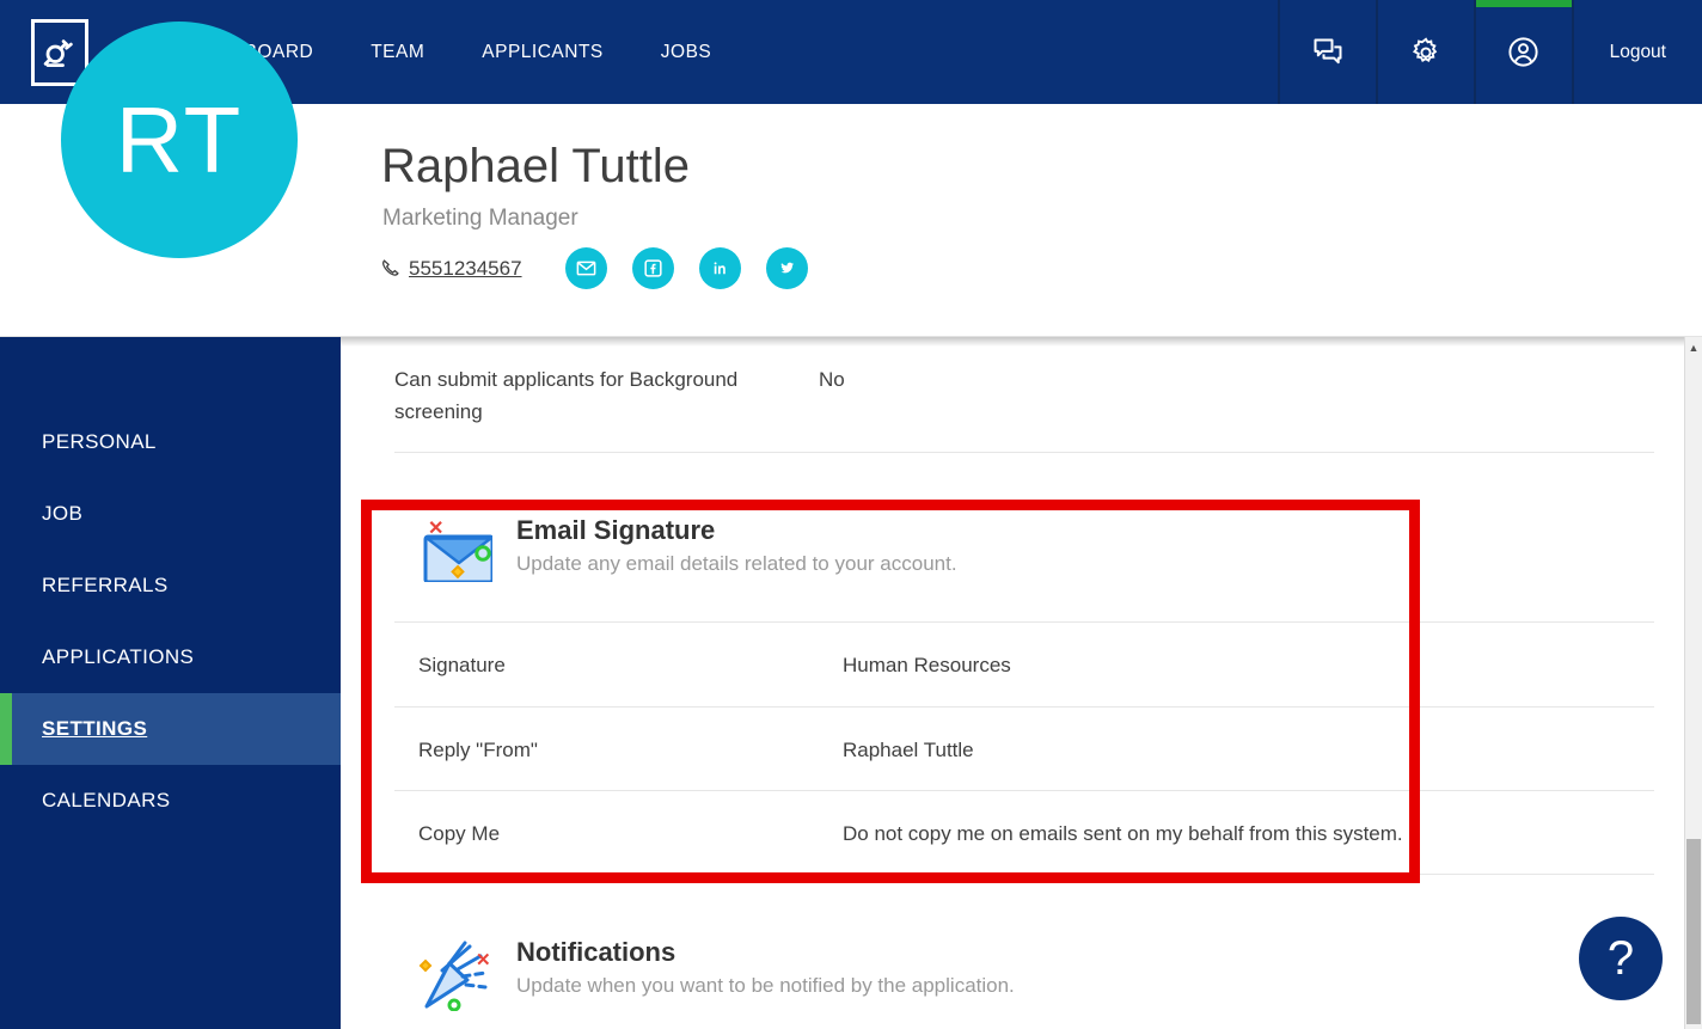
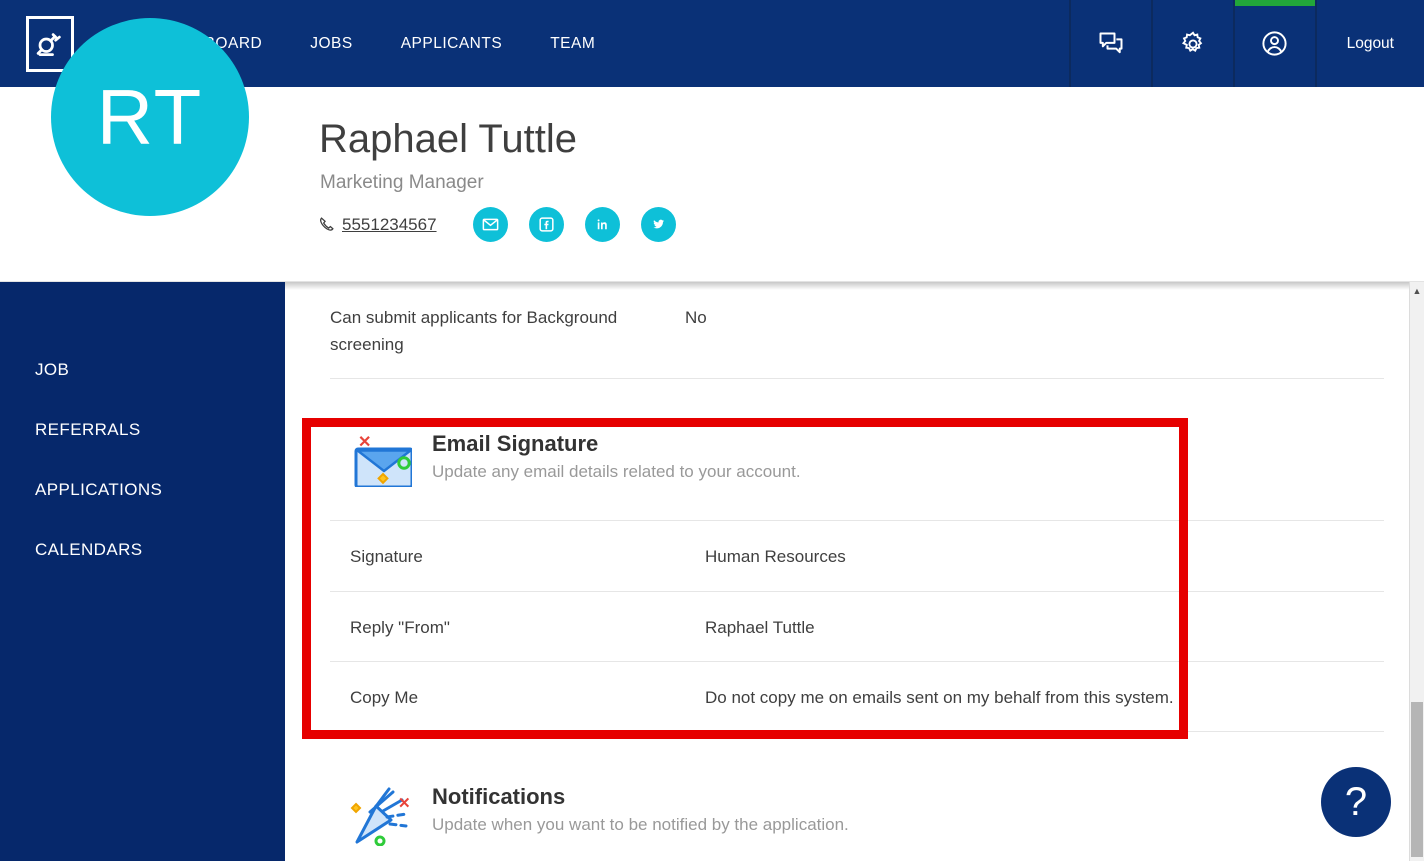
- TEAM
+ JOBS
  APPLICANTS
- JOBS
+ TEAM
  Logout
  Raphael Tuttle
  Marketing Manager
  5551234567
- PERSONAL
  JOB
  REFERRALS
  APPLICATIONS
- SETTINGS
  CALENDARS
  RT
  Can submit applicants for Background screening
  No
  ✕
  Email Signature
  Update any email details related to your account.
  Signature
  Human Resources
  Reply "From"
  Raphael Tuttle
  Copy Me
  Do not copy me on emails sent on my behalf from this system.
  ✕
  Notifications
  Update when you want to be notified by the application.
  ▲
  ?
